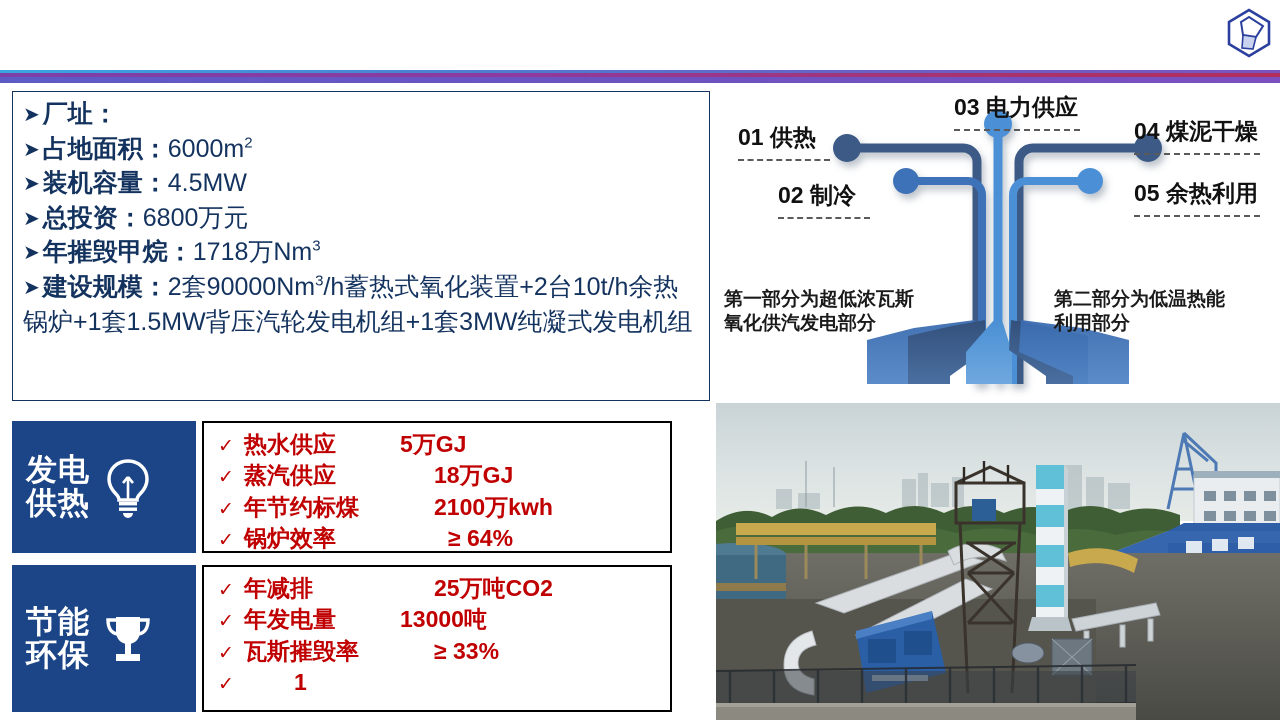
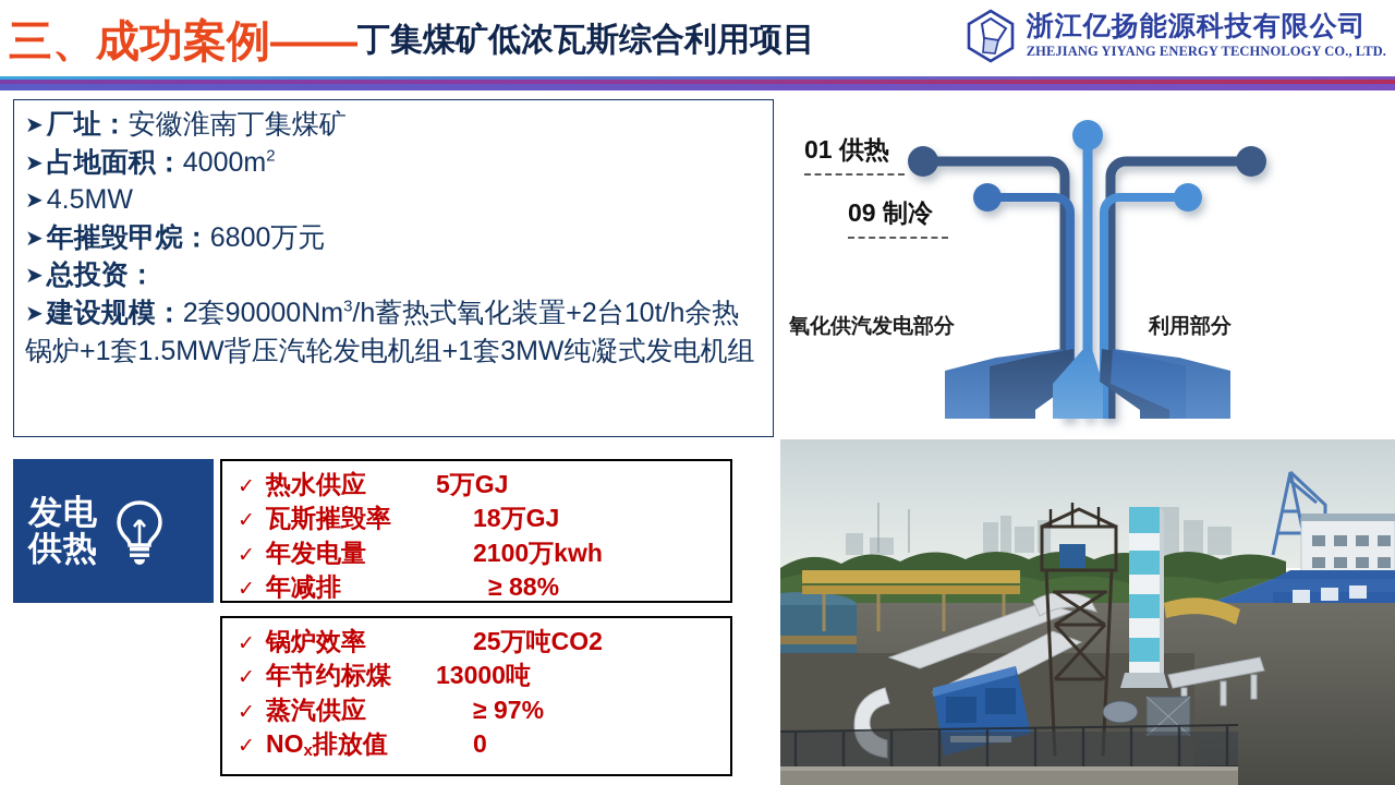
+ 三、成功案例——丁集煤矿低浓瓦斯综合利用项目
+ 浙江亿扬能源科技有限公司
+ ZHEJIANG YIYANG ENERGY TECHNOLOGY CO., LTD.
  ➤
  厂址：
+ 安徽淮南丁集煤矿
  ➤
  占地面积：
- 6000m2
+ 4000m2
  ➤
- 装机容量：
  4.5MW
  ➤
- 总投资：
+ 年摧毁甲烷：
  6800万元
  ➤
- 年摧毁甲烷：
+ 总投资：
- 1718万Nm3
  ➤
  建设规模：
  2套90000Nm3/h蓄热式氧化装置+2台10t/h余热
  锅炉+1套1.5MW背压汽轮发电机组+1套3MW纯凝式发电机组
  发电
  供热
  ✓
  热水供应
  5万GJ
  ✓
- 蒸汽供应
+ 瓦斯摧毁率
  18万GJ
  ✓
- 年节约标煤
+ 年发电量
  2100万kwh
  ✓
- 锅炉效率
+ 年减排
- ≥ 64%
+ ≥ 88%
- 节能
- 环保
  ✓
- 年减排
+ 锅炉效率
  25万吨CO2
  ✓
- 年发电量
+ 年节约标煤
  13000吨
  ✓
- 瓦斯摧毁率
+ 蒸汽供应
- ≥ 33%
+ ≥ 97%
  ✓
+ NOx排放值
- 1
+ 0
  01 供热
- 02 制冷
+ 09 制冷
- 03 电力供应
- 04 煤泥干燥
- 05 余热利用
- 第一部分为超低浓瓦斯
  氧化供汽发电部分
- 第二部分为低温热能
  利用部分
